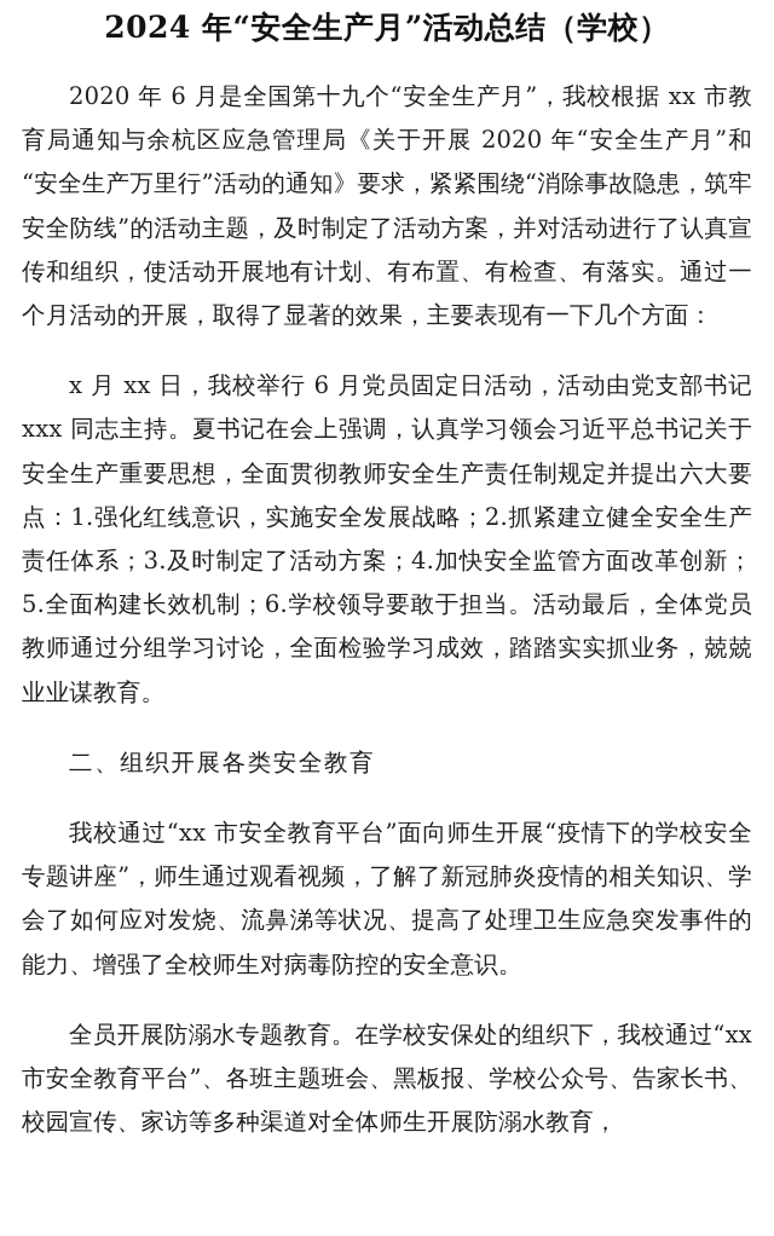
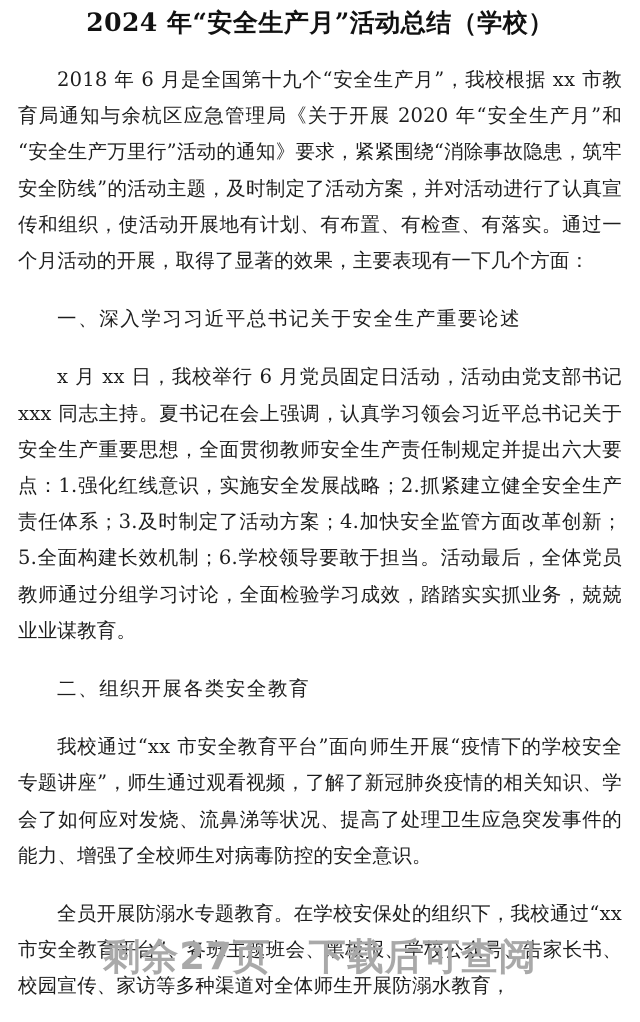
  2024 年“安全生产月”活动总结（学校）
- 2020 年 6 月是全国第十九个“安全生产月”，我校根据 xx 市教育局通知与余杭区应急管理局《关于开展 2020 年“安全生产月”和“安全生产万里行”活动的通知》要求，紧紧围绕“消除事故隐患，筑牢安全防线”的活动主题，及时制定了活动方案，并对活动进行了认真宣传和组织，使活动开展地有计划、有布置、有检查、有落实。通过一个月活动的开展，取得了显著的效果，主要表现有一下几个方面：
+ 2018 年 6 月是全国第十九个“安全生产月”，我校根据 xx 市教育局通知与余杭区应急管理局《关于开展 2020 年“安全生产月”和“安全生产万里行”活动的通知》要求，紧紧围绕“消除事故隐患，筑牢安全防线”的活动主题，及时制定了活动方案，并对活动进行了认真宣传和组织，使活动开展地有计划、有布置、有检查、有落实。通过一个月活动的开展，取得了显著的效果，主要表现有一下几个方面：
+ 一、深入学习习近平总书记关于安全生产重要论述
  x 月 xx 日，我校举行 6 月党员固定日活动，活动由党支部书记 xxx 同志主持。夏书记在会上强调，认真学习领会习近平总书记关于安全生产重要思想，全面贯彻教师安全生产责任制规定并提出六大要点：1.强化红线意识，实施安全发展战略；2.抓紧建立健全安全生产责任体系；3.及时制定了活动方案；4.加快安全监管方面改革创新；5.全面构建长效机制；6.学校领导要敢于担当。活动最后，全体党员教师通过分组学习讨论，全面检验学习成效，踏踏实实抓业务，兢兢业业谋教育。
  二、组织开展各类安全教育
  我校通过“xx 市安全教育平台”面向师生开展“疫情下的学校安全专题讲座”，师生通过观看视频，了解了新冠肺炎疫情的相关知识、学会了如何应对发烧、流鼻涕等状况、提高了处理卫生应急突发事件的能力、增强了全校师生对病毒防控的安全意识。
  全员开展防溺水专题教育。在学校安保处的组织下，我校通过“xx 市安全教育平台”、各班主题班会、黑板报、学校公众号、告家长书、校园宣传、家访等多种渠道对全体师生开展防溺水教育，
+ 剩余27页 下载后可查阅
